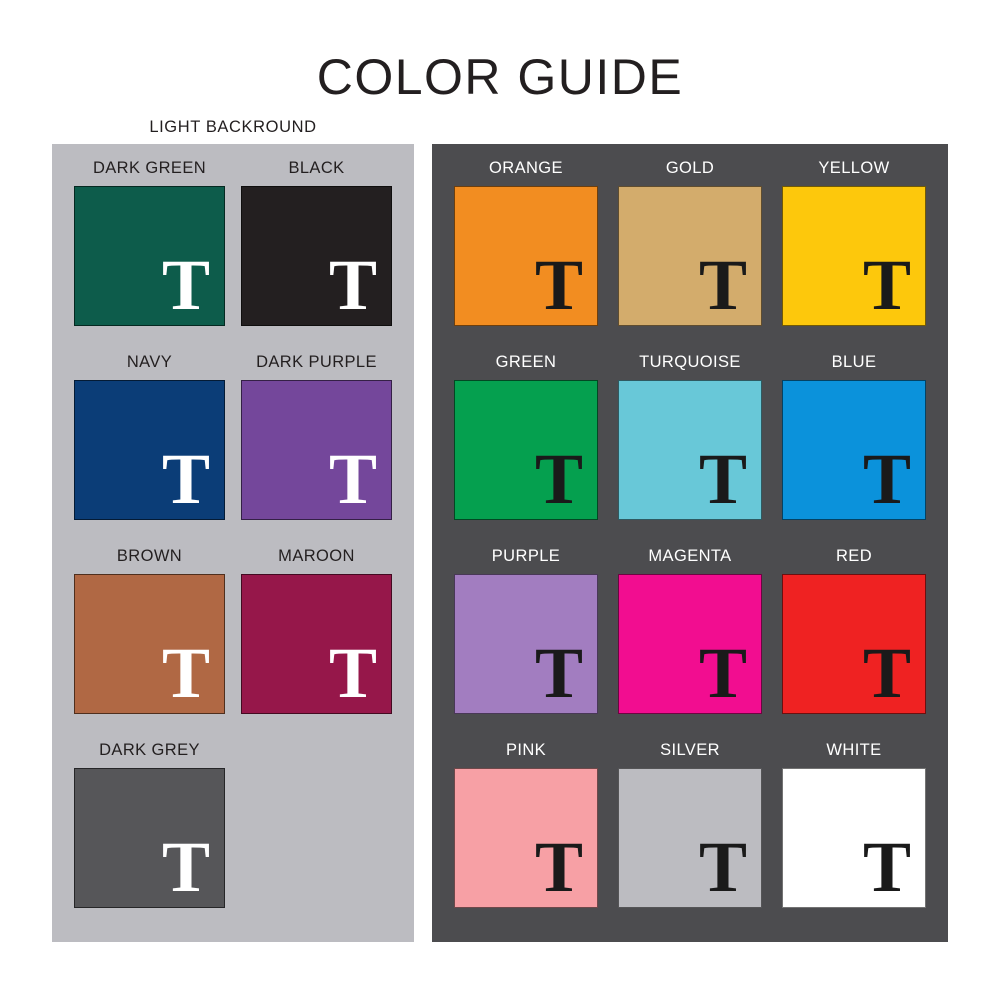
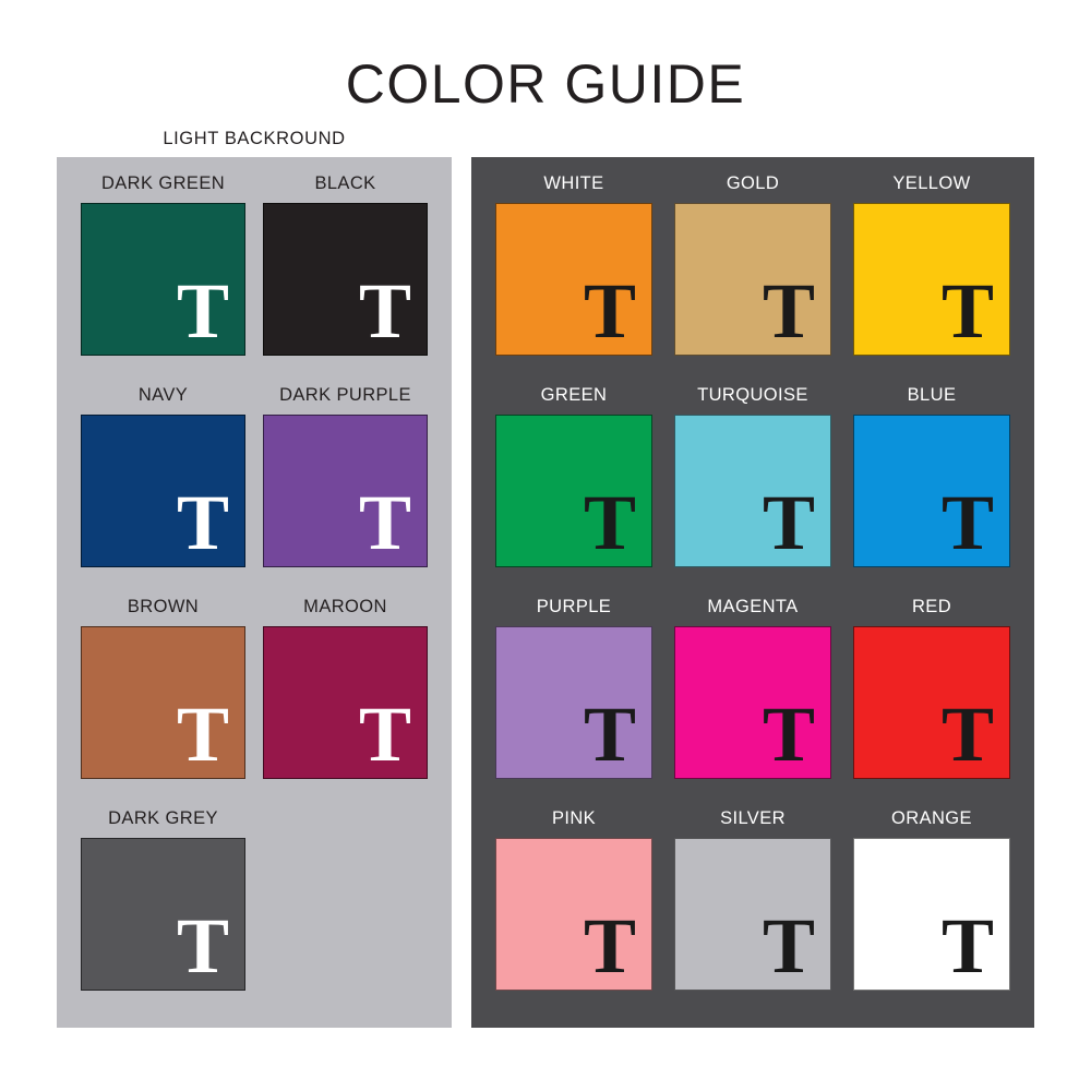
  COLOR GUIDE
  LIGHT BACKROUND
  DARK GREEN
  T
  BLACK
  T
  NAVY
  T
  DARK PURPLE
  T
  BROWN
  T
  MAROON
  T
  DARK GREY
  T
- ORANGE
+ WHITE
  T
  GOLD
  T
  YELLOW
  T
  GREEN
  T
  TURQUOISE
  T
  BLUE
  T
  PURPLE
  T
  MAGENTA
  T
  RED
  T
  PINK
  T
  SILVER
  T
- WHITE
+ ORANGE
  T
